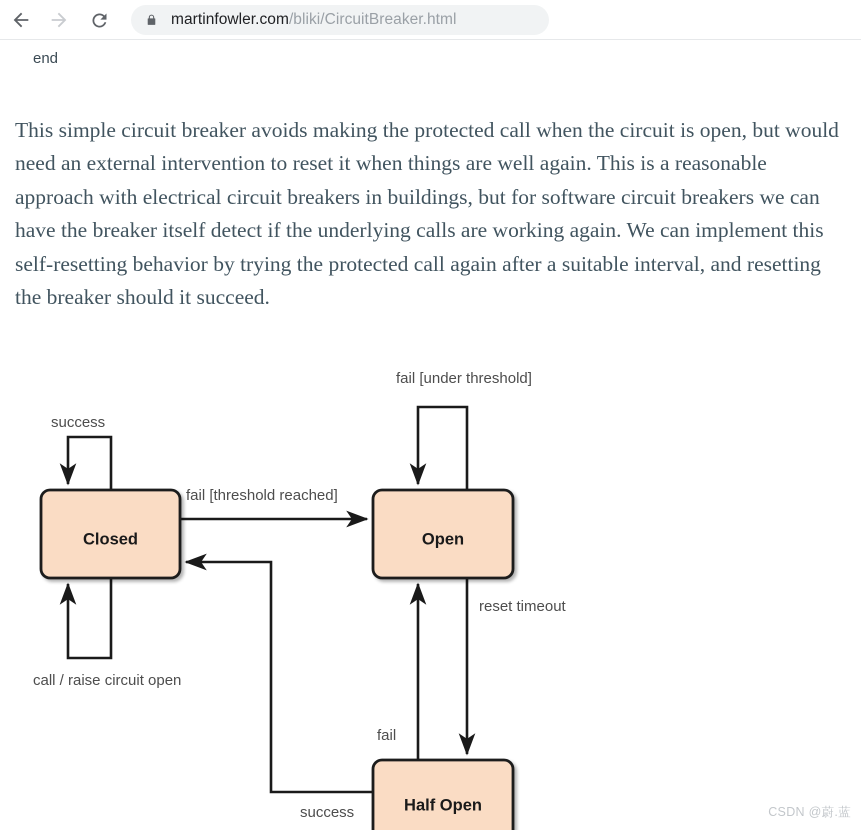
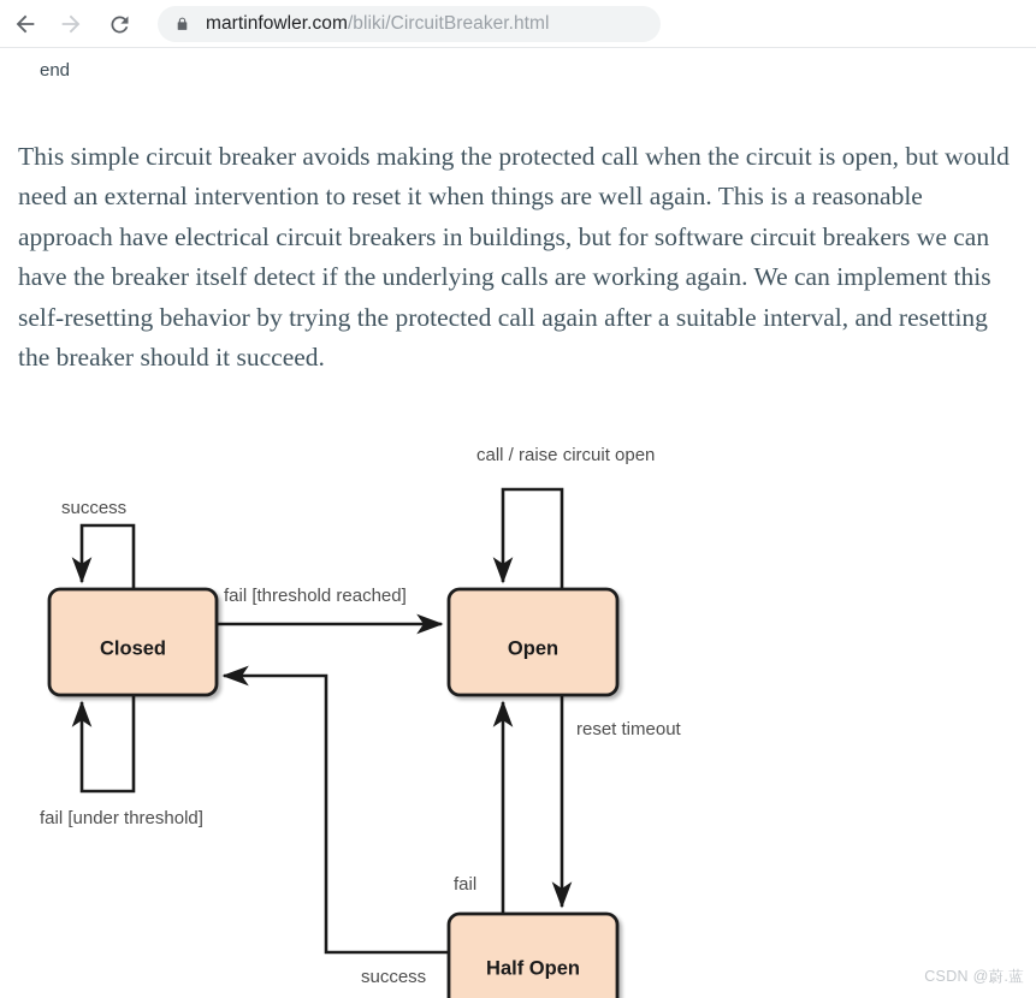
  martinfowler.com/bliki/CircuitBreaker.html
  end
- This simple circuit breaker avoids making the protected call when the circuit is open, but would need an external intervention to reset it when things are well again. This is a reasonable approach with electrical circuit breakers in buildings, but for software circuit breakers we can have the breaker itself detect if the underlying calls are working again. We can implement this self-resetting behavior by trying the protected call again after a suitable interval, and resetting the breaker should it succeed.
+ This simple circuit breaker avoids making the protected call when the circuit is open, but would need an external intervention to reset it when things are well again. This is a reasonable approach have electrical circuit breakers in buildings, but for software circuit breakers we can have the breaker itself detect if the underlying calls are working again. We can implement this self-resetting behavior by trying the protected call again after a suitable interval, and resetting the breaker should it succeed.
  Closed
  Open
  Half Open
  success
- call / raise circuit open
+ fail [under threshold]
  fail [threshold reached]
- fail [under threshold]
+ call / raise circuit open
  reset timeout
  fail
  success
  CSDN @蔚.蓝
